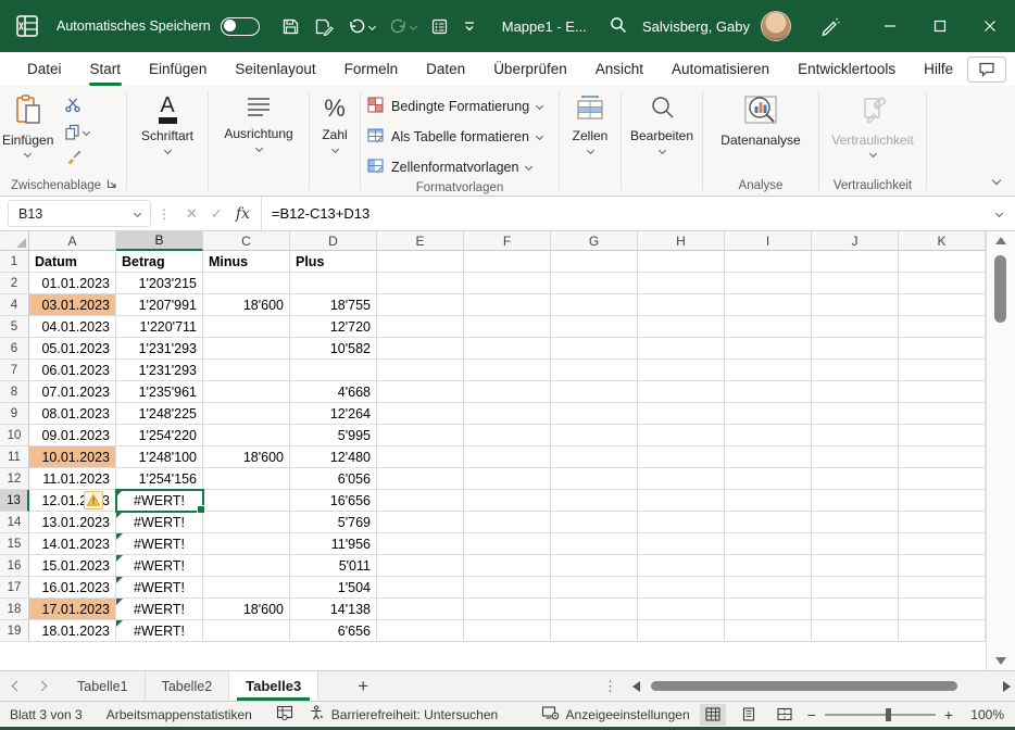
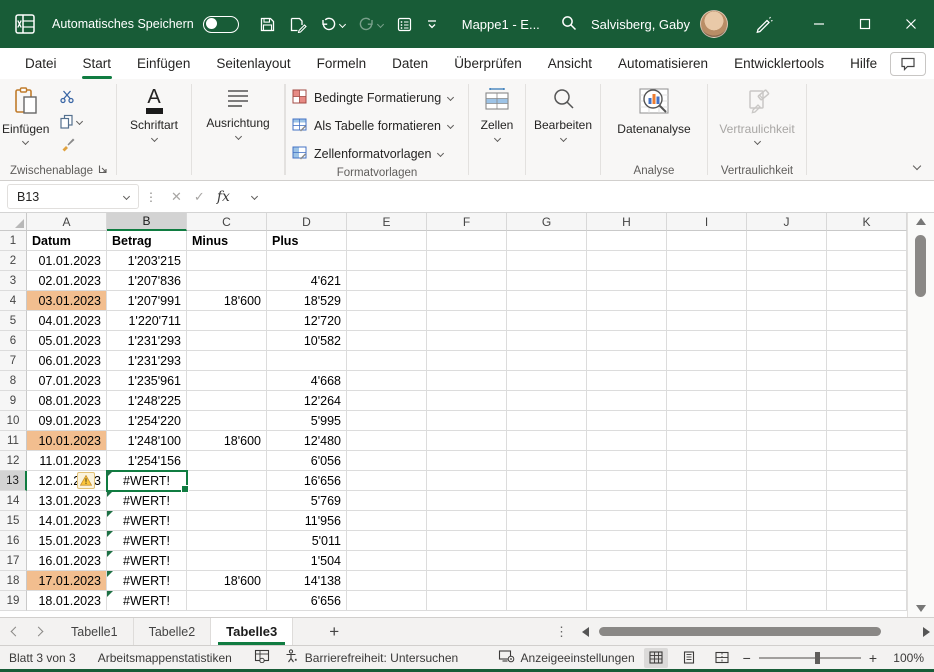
  Automatisches Speichern
  Mappe1 - E...
  Salvisberg, Gaby
  Datei
  Start
  Einfügen
  Seitenlayout
  Formeln
  Daten
  Überprüfen
  Ansicht
  Automatisieren
  Entwicklertools
  Hilfe
  Einfügen
  Zwischenablage
  A
  Schriftart
  Ausrichtung
- %
- Zahl
  Bedingte Formatierung
  Als Tabelle formatieren
  Zellenformatvorlagen
  Formatvorlagen
  Zellen
  Bearbeiten
  Datenanalyse
  Analyse
  Vertraulichkeit
  Vertraulichkeit
  B13
  ⋮
  ✕
  ✓
  fx
- =B12-C13+D13
  A
  B
  C
  D
  E
  F
  G
  H
  I
  J
  K
  1
  Datum
  Betrag
  Minus
  Plus
  2
  01.01.2023
  1'203'215
+ 3
+ 02.01.2023
+ 1'207'836
+ 4'621
  4
  03.01.2023
  1'207'991
  18'600
- 18'755
+ 18'529
  5
  04.01.2023
  1'220'711
  12'720
  6
  05.01.2023
  1'231'293
  10'582
  7
  06.01.2023
  1'231'293
  8
  07.01.2023
  1'235'961
  4'668
  9
  08.01.2023
  1'248'225
  12'264
  10
  09.01.2023
  1'254'220
  5'995
  11
  10.01.2023
  1'248'100
  18'600
  12'480
  12
  11.01.2023
  1'254'156
  6'056
  13
  12.01.3
  #WERT!
  16'656
  14
  13.01.2023
  #WERT!
  5'769
  15
  14.01.2023
  #WERT!
  11'956
  16
  15.01.2023
  #WERT!
  5'011
  17
  16.01.2023
  #WERT!
  1'504
  18
  17.01.2023
  #WERT!
  18'600
  14'138
  19
  18.01.2023
  #WERT!
  6'656
  Tabelle1
  Tabelle2
  Tabelle3
  +
  ⋮
  Blatt 3 von 3
  Arbeitsmappenstatistiken
  Barrierefreiheit: Untersuchen
  Anzeigeeinstellungen
  −
  +
  100%
